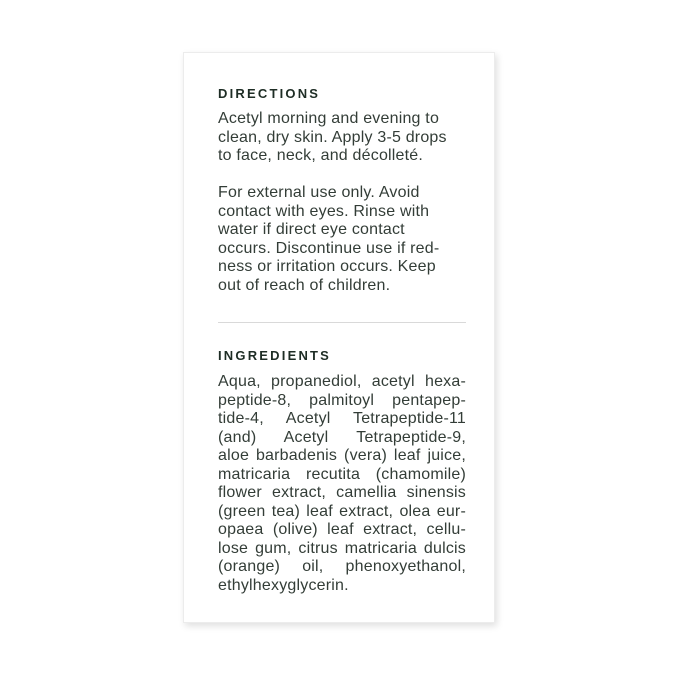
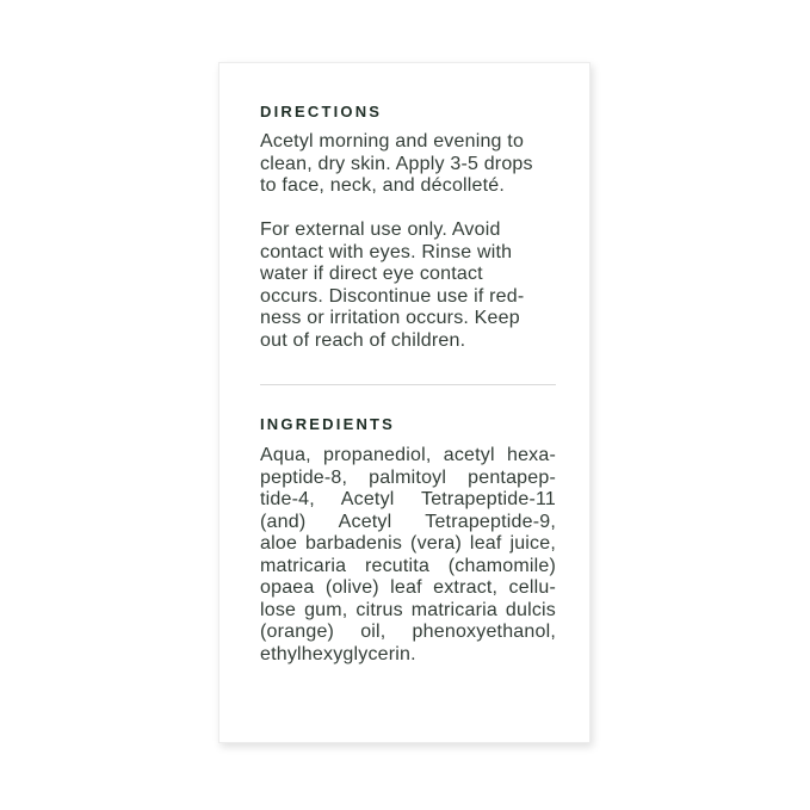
  DIRECTIONS
  Acetyl morning and evening to
  clean, dry skin. Apply 3-5 drops
  to face, neck, and décolleté.
  For external use only. Avoid
  contact with eyes. Rinse with
  water if direct eye contact
  occurs. Discontinue use if red-
  ness or irritation occurs. Keep
  out of reach of children.
  INGREDIENTS
  Aqua, propanediol, acetyl hexa-
  peptide-8, palmitoyl pentapep-
  tide-4, Acetyl Tetrapeptide-11
  (and) Acetyl Tetrapeptide-9,
  aloe barbadenis (vera) leaf juice,
  matricaria recutita (chamomile)
- flower extract, camellia sinensis
- (green tea) leaf extract, olea eur-
  opaea (olive) leaf extract, cellu-
  lose gum, citrus matricaria dulcis
  (orange) oil, phenoxyethanol,
  ethylhexyglycerin.
